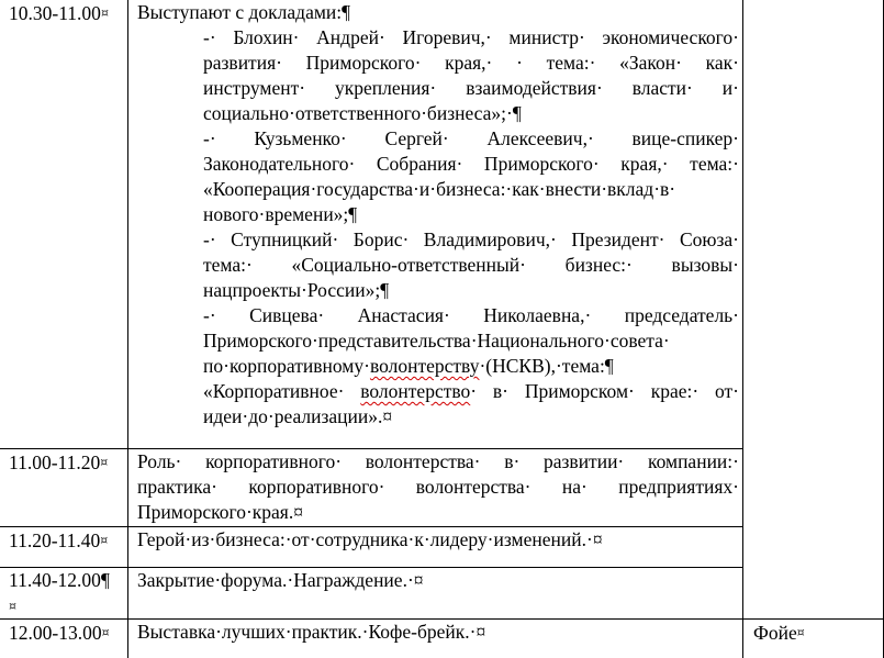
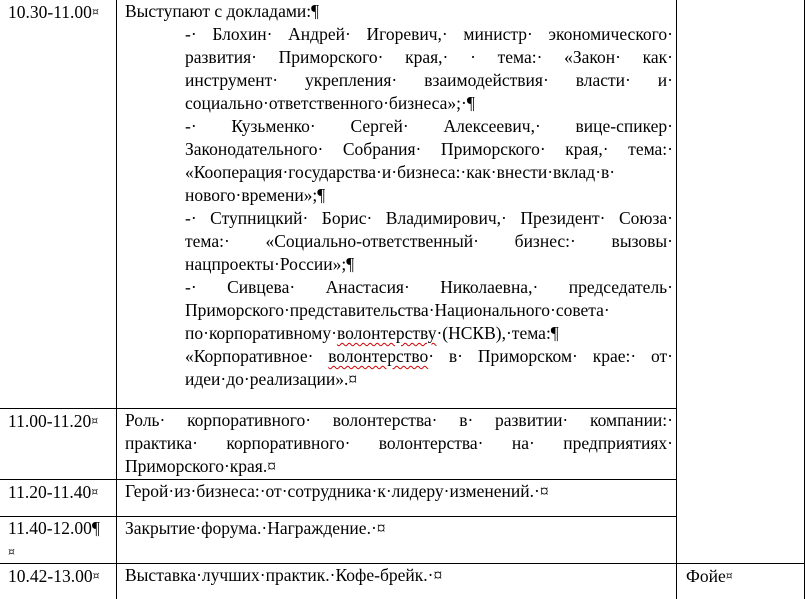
  10.30-11.00¤
  Выступают с докладами:¶
  -· Блохин· Андрей· Игоревич,· министр· экономического·
  развития· Приморского· края,· · тема:· «Закон· как·
  инструмент· укрепления· взаимодействия· власти· и·
  социально·ответственного·бизнеса»;·¶
  -· Кузьменко· Сергей· Алексеевич,· вице-спикер·
  Законодательного· Собрания· Приморского· края,· тема:·
  «Кооперация·государства·и·бизнеса:·как·внести·вклад·в·
  нового·времени»;¶
  -· Ступницкий· Борис· Владимирович,· Президент· Союза·
  тема:· «Социально-ответственный· бизнес:· вызовы·
  нацпроекты·России»;¶
  -· Сивцева· Анастасия· Николаевна,· председатель·
  Приморского·представительства·Национального·совета·
  по·корпоративному·волонтерству·(НСКВ),·тема:¶
  «Корпоративное· волонтерство· в· Приморском· крае:· от·
  идеи·до·реализации».¤
  11.00-11.20¤
  Роль· корпоративного· волонтерства· в· развитии· компании:·
  практика· корпоративного· волонтерства· на· предприятиях·
  Приморского·края.¤
  11.20-11.40¤
  Герой·из·бизнеса:·от·сотрудника·к·лидеру·изменений.·¤
  11.40-12.00¶
  ¤
  Закрытие·форума.·Награждение.·¤
- 12.00-13.00¤
+ 10.42-13.00¤
  Выставка·лучших·практик.·Кофе-брейк.·¤
  Фойе¤
